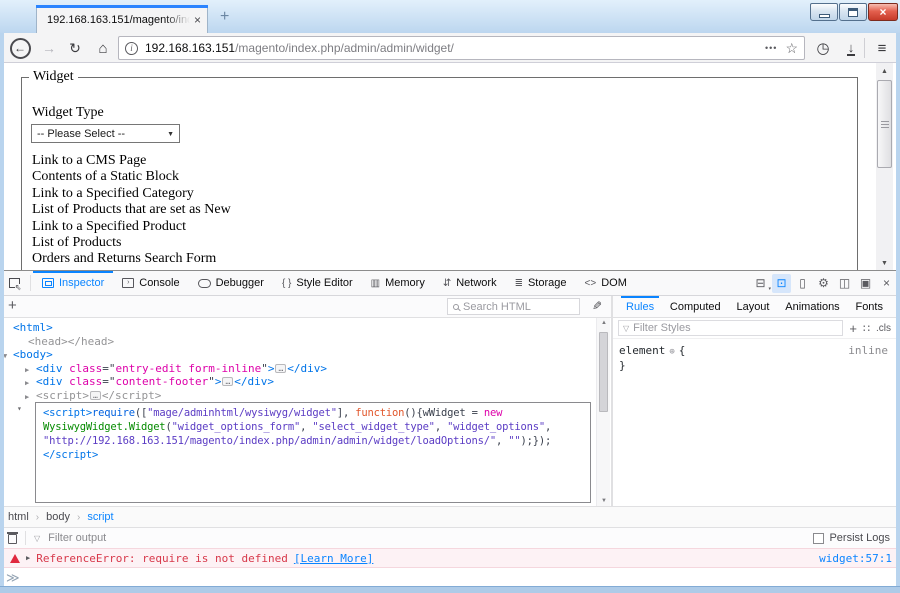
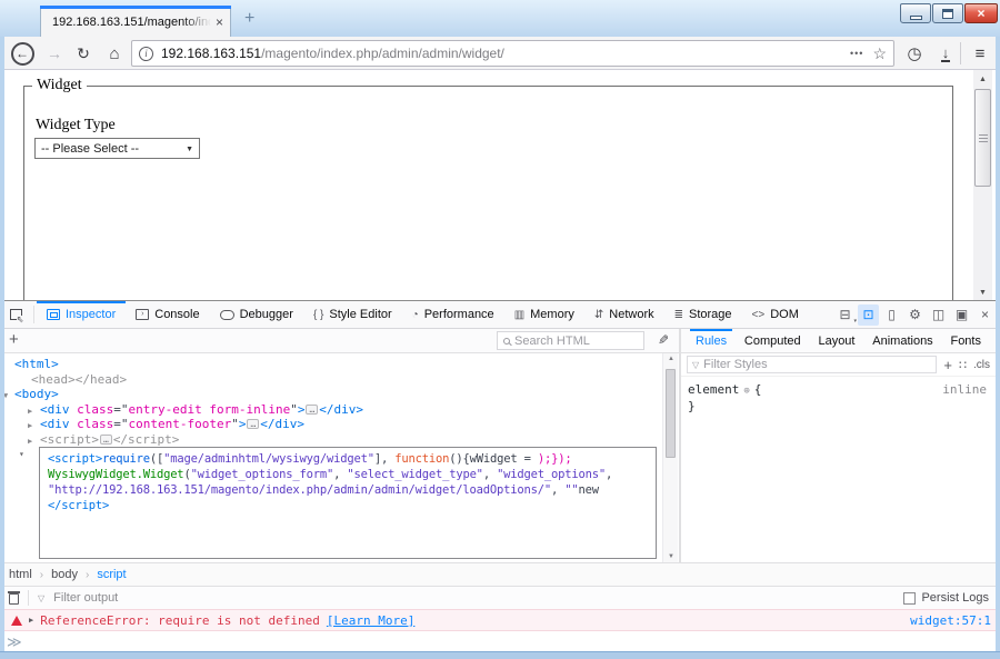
  192.168.163.151/magento/in
  ×
  +
  ×
  ←
  →
  ↻
  ⌂
  i
  192.168.163.151
  /magento/index.php/admin/admin/widget/
  •••
  ☆
  ◷
  ↓
  ≡
  Widget
  Widget Type
  -- Please Select --
- Link to a CMS Page
- Contents of a Static Block
- Link to a Specified Category
- List of Products that are set as New
- Link to a Specified Product
- List of Products
- Orders and Returns Search Form
  ▲
  ▼
  Inspector
  Console
  Debugger
  { }
  Style Editor
+ ◔
+ Performance
  ▥
  Memory
  ⇵
  Network
  ≣
  Storage
  <>
  DOM
  ⊟
  ⊡
  ▯
  ⚙
  ◫
  ▣
  ×
  +
  Search HTML
  Rules
  Computed
  Layout
  Animations
  Fonts
  <html>
  <head></head>
  ▼
  <body>
  ▶
  <div class="entry-edit form-inline"> … </div>
  ▶
  <div class="content-footer"> … </div>
  ▶
  <script> … </script>
  ▾
- <script>require(["mage/adminhtml/wysiwyg/widget"], function(){wWidget = new
+ <script>require(["mage/adminhtml/wysiwyg/widget"], function(){wWidget = );});
  WysiwygWidget.Widget("widget_options_form", "select_widget_type", "widget_options",
- "http://192.168.163.151/magento/index.php/admin/admin/widget/loadOptions/", "");});
+ "http://192.168.163.151/magento/index.php/admin/admin/widget/loadOptions/", ""new
  </script>
  ▽
  Filter Styles
  +
  ∷
  .cls
  element ⊕ {
  inline
  }
  html
  ›
  body
  ›
  script
  ▽
  Filter output
  Persist Logs
  ▶
  ReferenceError: require is not defined
  [Learn More]
  widget:57:1
  ≫
